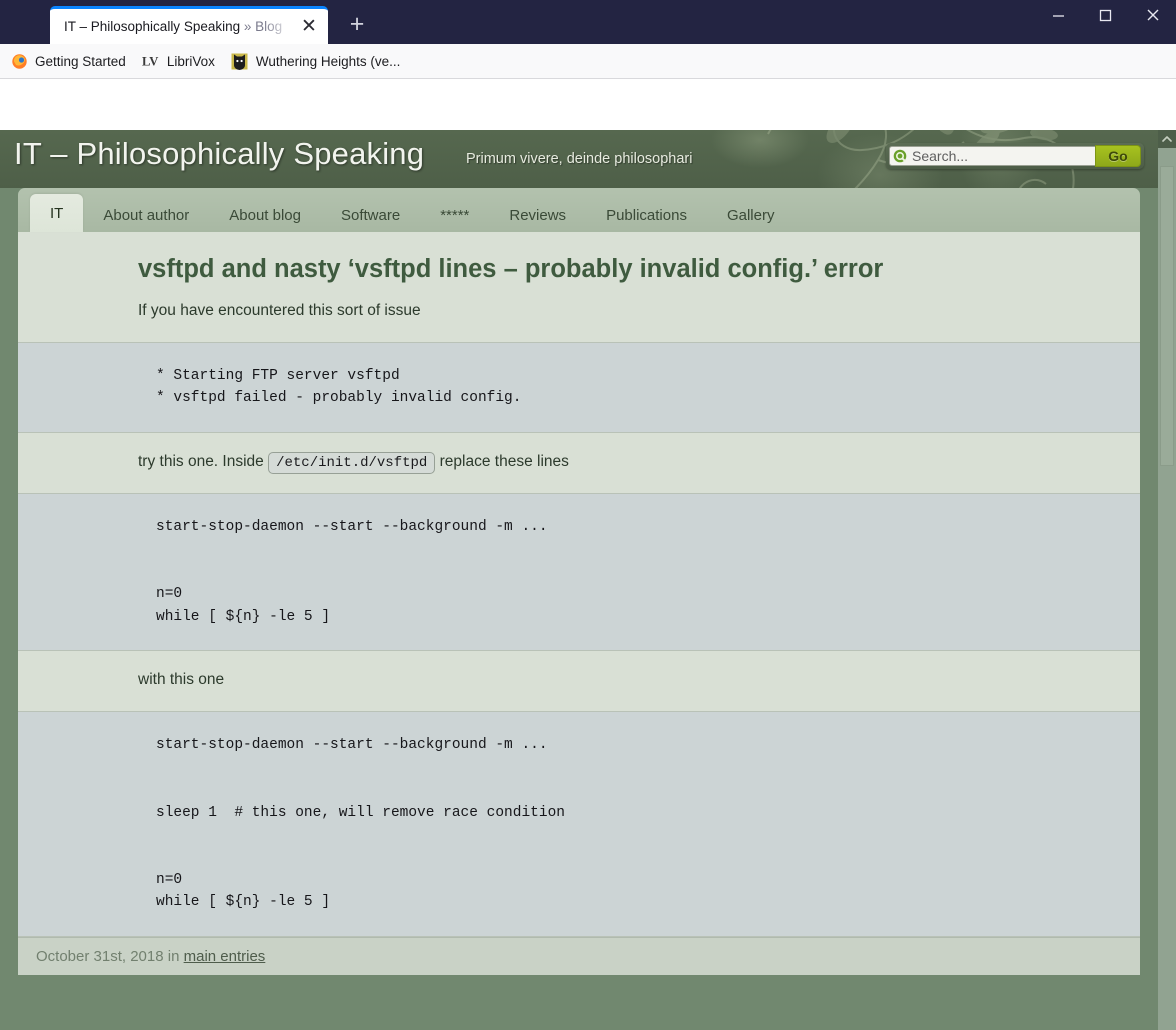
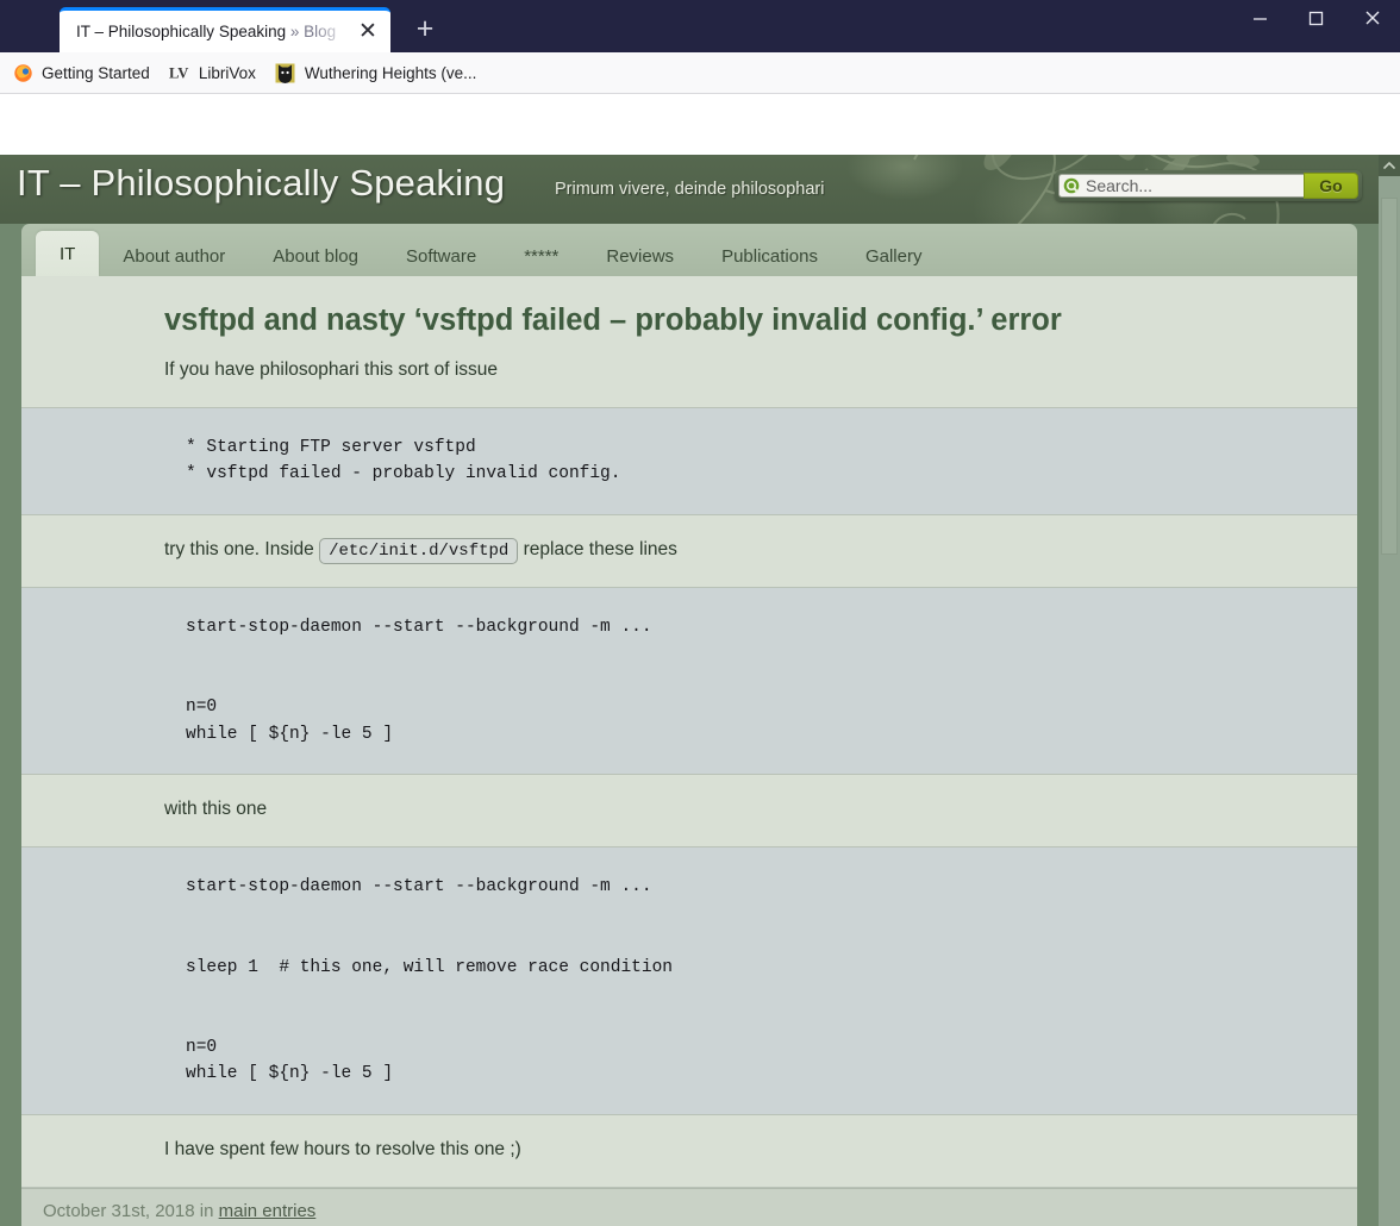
  IT – Philosophically Speaking » Blog
  ✕
  +
  Getting Started
  LV
  LibriVox
  Wuthering Heights (ve...
  IT – Philosophically Speaking
  Primum vivere, deinde philosophari
  Search...
  Go
  IT
  About author
  About blog
  Software
  *****
  Reviews
  Publications
  Gallery
- vsftpd and nasty ‘vsftpd lines – probably invalid config.’ error
+ vsftpd and nasty ‘vsftpd failed – probably invalid config.’ error
- If you have encountered this sort of issue
+ If you have philosophari this sort of issue
  * Starting FTP server vsftpd
  * vsftpd failed - probably invalid config.
  try this one. Inside /etc/init.d/vsftpd replace these lines
  start-stop-daemon --start --background -m ...
  n=0
  while [ ${n} -le 5 ]
  with this one
  start-stop-daemon --start --background -m ...
  sleep 1 # this one, will remove race condition
  n=0
  while [ ${n} -le 5 ]
+ I have spent few hours to resolve this one ;)
  October 31st, 2018 in main entries
